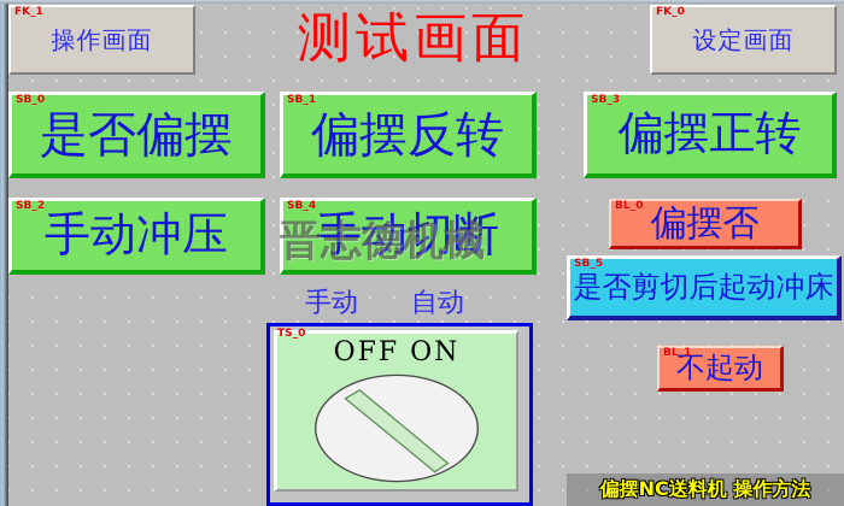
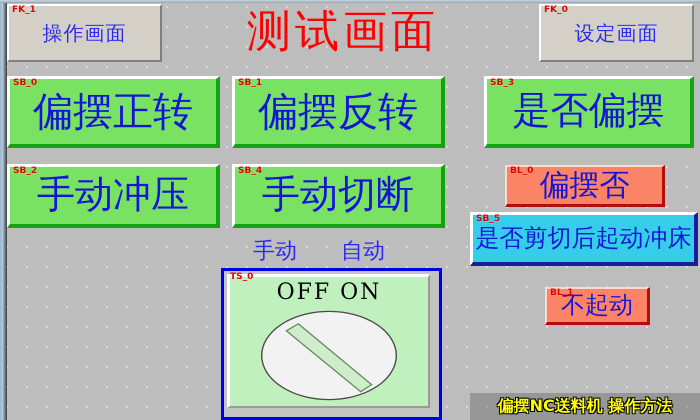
  测试画面
  FK_1
  操作画面
  FK_0
  设定画面
  SB_0
- 是否偏摆
+ 偏摆正转
  SB_1
  偏摆反转
  SB_3
- 偏摆正转
+ 是否偏摆
  SB_2
  手动冲压
  SB_4
  手动切断
  BL_0
  偏摆否
  SB_5
  是否剪切后起动冲床
  BL_1
  不起动
  手动
  自动
  TS_0
  OFF ON
- 晋志德机械
  偏摆NC送料机 操作方法
